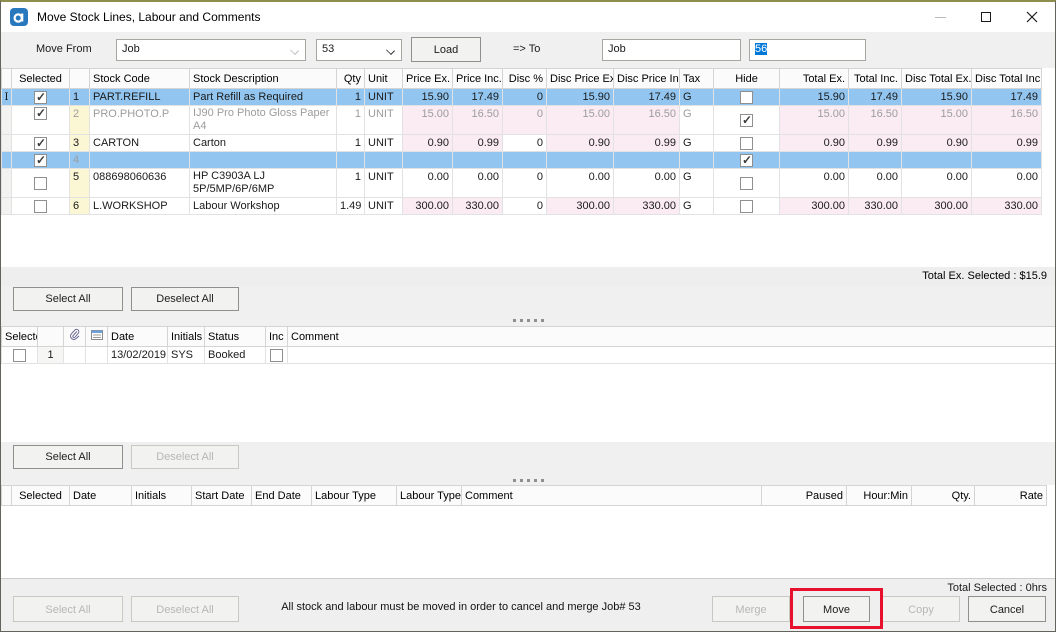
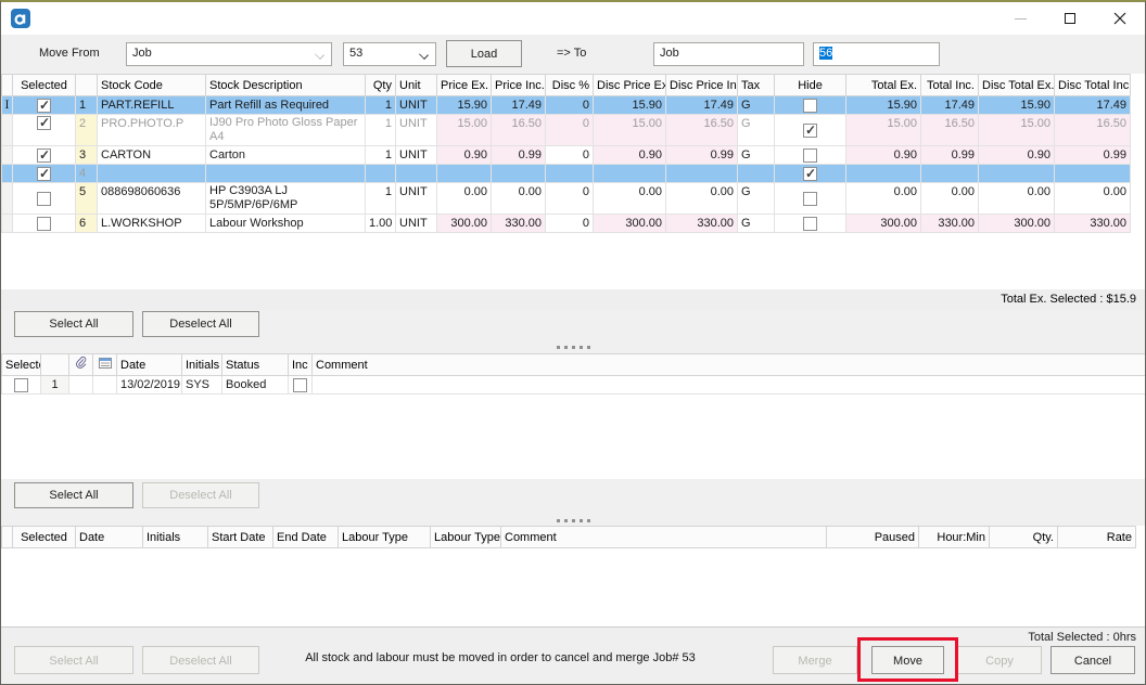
- Move Stock Lines, Labour and Comments
  Move From
  Job
  53
  Load
  => To
  Job
  56
  	Selected		Stock Code	Stock Description	Qty	Unit	Price Ex.	Price Inc.	Disc %	Disc Price Ex	Disc Price In	Tax	Hide	Total Ex.	Total Inc.	Disc Total Ex.	Disc Total Inc
  I		1	PART.REFILL	Part Refill as Required	1	UNIT	15.90	17.49	0	15.90	17.49	G		15.90	17.49	15.90	17.49
  		2	PRO.PHOTO.P	IJ90 Pro Photo Gloss Paper A4	1	UNIT	15.00	16.50	0	15.00	16.50	G		15.00	16.50	15.00	16.50
  		3	CARTON	Carton	1	UNIT	0.90	0.99	0	0.90	0.99	G		0.90	0.99	0.90	0.99
  		4
  		5	088698060636	HP C3903A LJ 5P/5MP/6P/6MP	1	UNIT	0.00	0.00	0	0.00	0.00	G		0.00	0.00	0.00	0.00
- 		6	L.WORKSHOP	Labour Workshop	1.49	UNIT	300.00	330.00	0	300.00	330.00	G		300.00	330.00	300.00	330.00
+ 		6	L.WORKSHOP	Labour Workshop	1.00	UNIT	300.00	330.00	0	300.00	330.00	G		300.00	330.00	300.00	330.00
  Total Ex. Selected : $15.9
  Select All
  Deselect All
  Select				Date	Initials	Status	Inc	Comment
  	1			13/02/2019	SYS	Booked
  Select All
  Deselect All
  	Selected	Date	Initials	Start Date	End Date	Labour Type	Labour Type	Comment	Paused	Hour:Min	Qty.	Rate
  Total Selected : 0hrs
  Select All
  Deselect All
  All stock and labour must be moved in order to cancel and merge Job# 53
  Merge
  Move
  Copy
  Cancel
